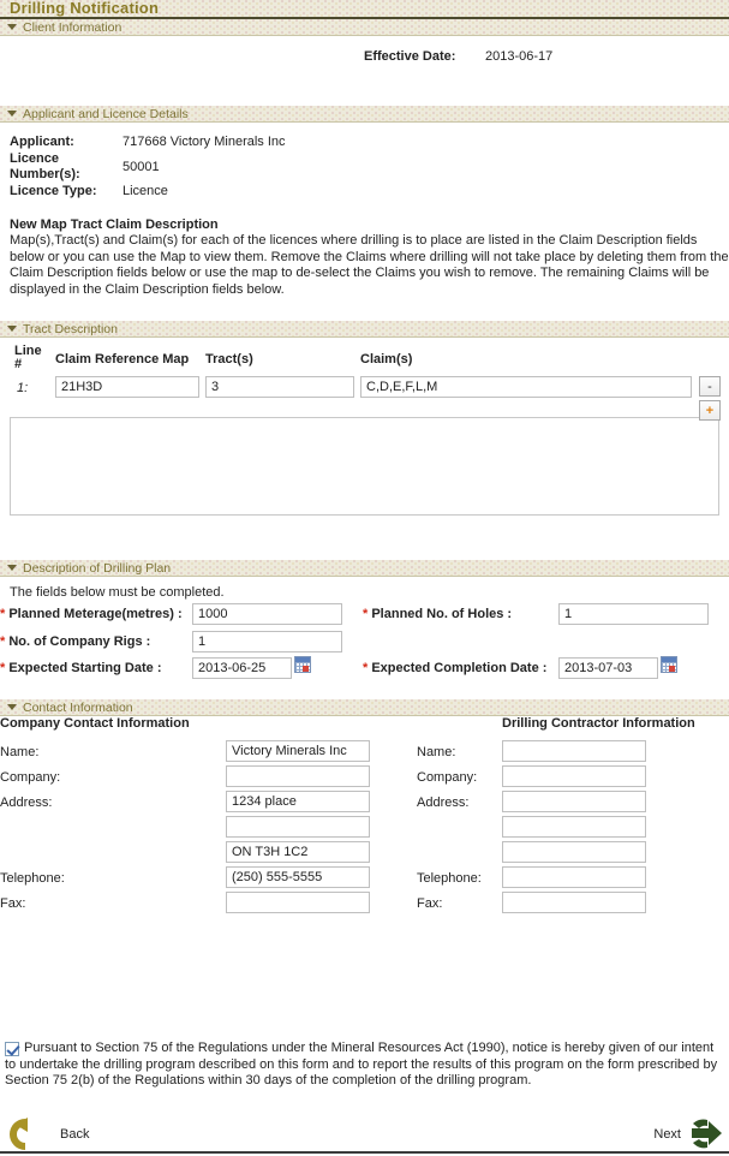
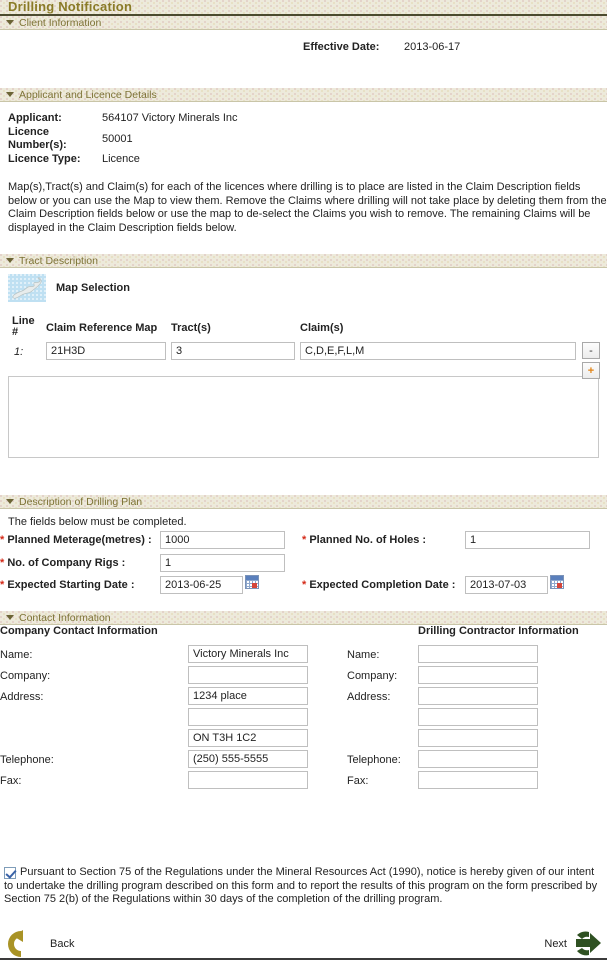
  Drilling Notification
  Client Information
  Effective Date:	2013-06-17
  Applicant and Licence Details
- Applicant:	717668 Victory Minerals Inc
+ Applicant:	564107 Victory Minerals Inc
  Licence Number(s):	50001
  Licence Type:	Licence
- New Map Tract Claim Description
  Map(s),Tract(s) and Claim(s) for each of the licences where drilling is to place are listed in the Claim Description fields below or you can use the Map to view them. Remove the Claims where drilling will not take place by deleting them from the Claim Description fields below or use the map to de-select the Claims you wish to remove. The remaining Claims will be displayed in the Claim Description fields below.
  Tract Description
+ Map Selection
  Line
  #
  Claim Reference Map
  Tract(s)
  Claim(s)
  1:
  21H3D
  3
  C,D,E,F,L,M
  -
  +
  Description of Drilling Plan
  The fields below must be completed.
  * Planned Meterage(metres) :
  1000
  * Planned No. of Holes :
  1
  * No. of Company Rigs :
  1
  * Expected Starting Date :
  2013-06-25
  * Expected Completion Date :
  2013-07-03
  Contact Information
  Company Contact Information
  Drilling Contractor Information
  Name:
  Victory Minerals Inc
  Company:
  Address:
  1234 place
  ON T3H 1C2
  Telephone:
  (250) 555-5555
  Fax:
  Name:
  Company:
  Address:
  Telephone:
  Fax:
  Pursuant to Section 75 of the Regulations under the Mineral Resources Act (1990), notice is hereby given of our intent to undertake the drilling program described on this form and to report the results of this program on the form prescribed by Section 75 2(b) of the Regulations within 30 days of the completion of the drilling program.
  Back
  Next
